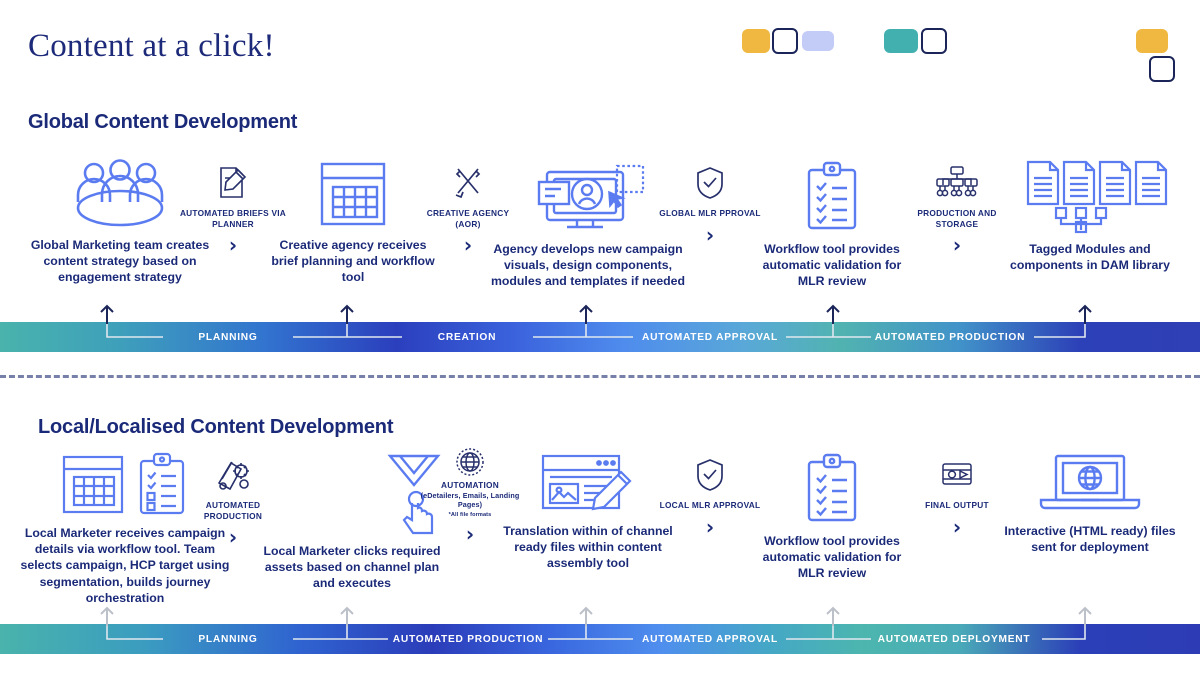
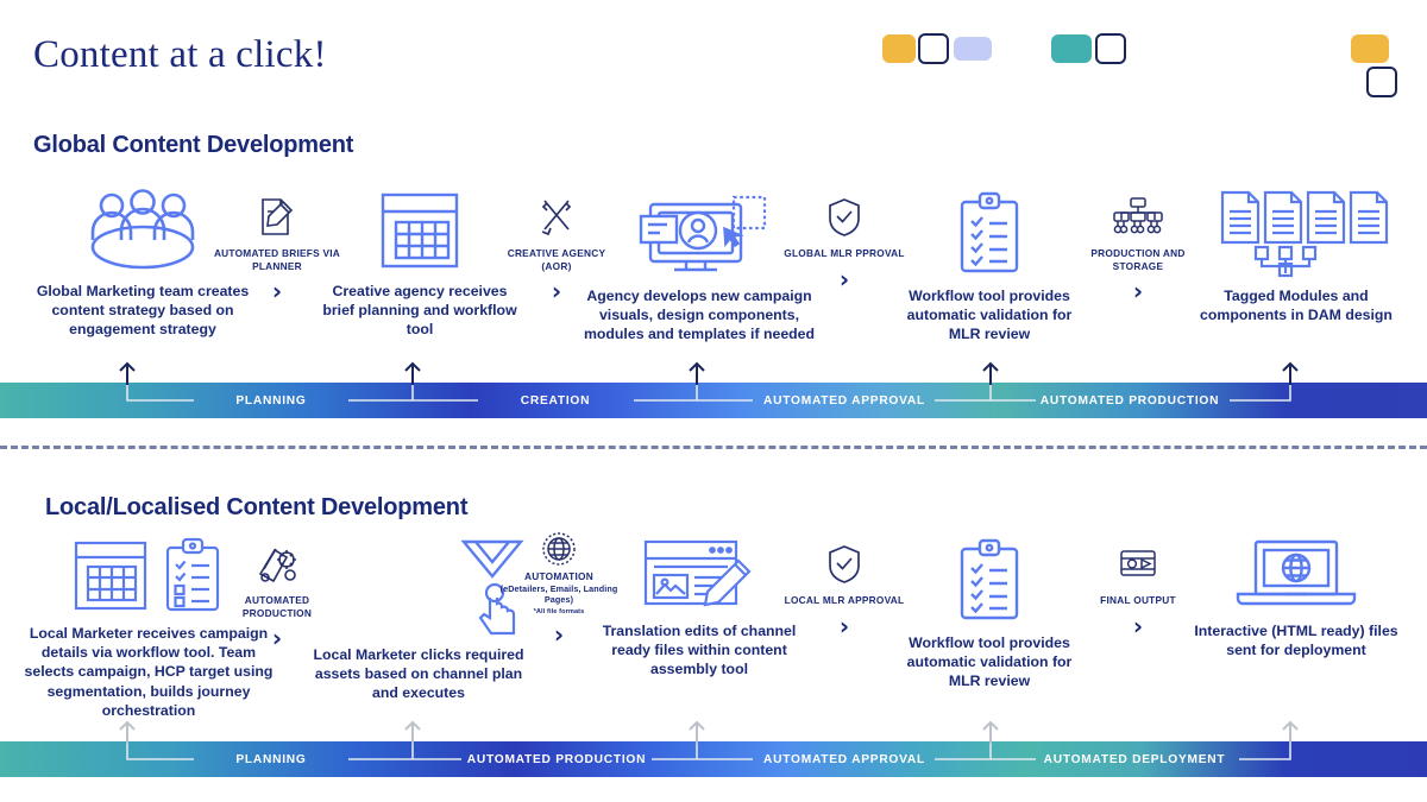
  Content at a click!
  Global Content Development
  Global Marketing team creates content strategy based on engagement strategy
  AUTOMATED BRIEFS VIA PLANNER
  ›
  Creative agency receives brief planning and workflow tool
  CREATIVE AGENCY (AOR)
  ›
  Agency develops new campaign visuals, design components, modules and templates if needed
  GLOBAL MLR PPROVAL
  ›
  Workflow tool provides automatic validation for MLR review
  PRODUCTION AND STORAGE
  ›
- Tagged Modules and components in DAM library
+ Tagged Modules and components in DAM design
  PLANNING
  CREATION
  AUTOMATED APPROVAL
  AUTOMATED PRODUCTION
  Local/Localised Content Development
  Local Marketer receives campaign details via workflow tool. Team selects campaign, HCP target using segmentation, builds journey orchestration
  AUTOMATED PRODUCTION
  ›
  Local Marketer clicks required assets based on channel plan and executes
  AUTOMATION
  (eDetailers, Emails, Landing Pages)
  ›
- Translation within of channel ready files within content assembly tool
+ Translation edits of channel ready files within content assembly tool
  LOCAL MLR APPROVAL
  ›
  Workflow tool provides automatic validation for MLR review
  FINAL OUTPUT
  ›
  Interactive (HTML ready) files sent for deployment
  PLANNING
  AUTOMATED PRODUCTION
  AUTOMATED APPROVAL
  AUTOMATED DEPLOYMENT
